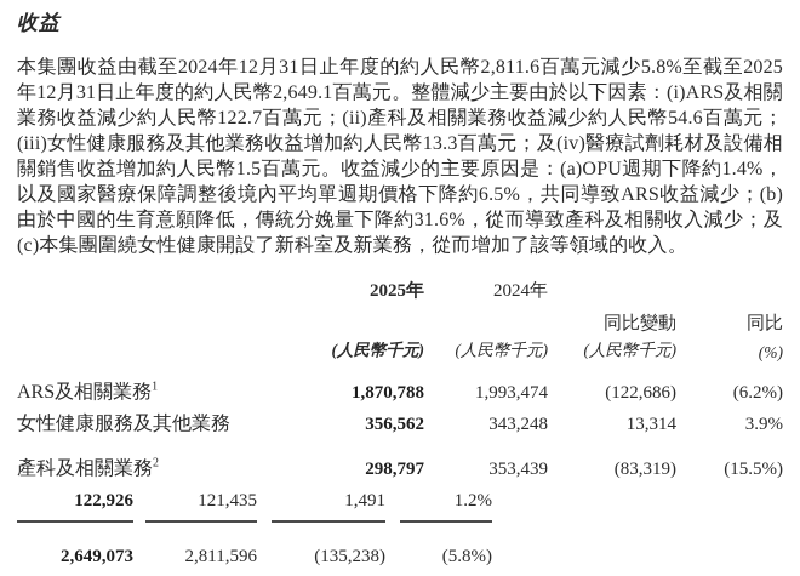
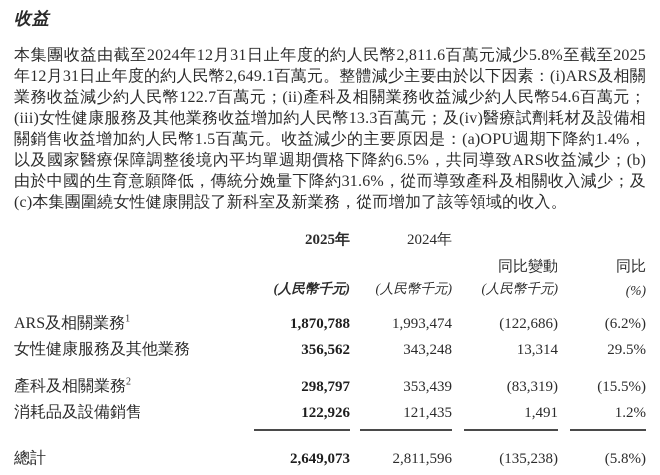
  收益
  本集團收益由截至2024年12月31日止年度的約人民幣2,811.6百萬元減少5.8%至截至2025年12月31日止年度的約人民幣2,649.1百萬元。整體減少主要由於以下因素：(i)ARS及相關業務收益減少約人民幣122.7百萬元；(ii)產科及相關業務收益減少約人民幣54.6百萬元；(iii)女性健康服務及其他業務收益增加約人民幣13.3百萬元；及(iv)醫療試劑耗材及設備相關銷售收益增加約人民幣1.5百萬元。收益減少的主要原因是：(a)OPU週期下降約1.4%，以及國家醫療保障調整後境內平均單週期價格下降約6.5%，共同導致ARS收益減少；(b)由於中國的生育意願降低，傳統分娩量下降約31.6%，從而導致產科及相關收入減少；及(c)本集團圍繞女性健康開設了新科室及新業務，從而增加了該等領域的收入。
  2025年
  2024年
  同比變動
  同比
  (人民幣千元)
  (人民幣千元)
  (人民幣千元)
  (%)
  ARS及相關業務1
  1,870,788
  1,993,474
  (122,686)
  (6.2%)
  女性健康服務及其他業務
  356,562
  343,248
  13,314
- 3.9%
+ 29.5%
  產科及相關業務2
  298,797
  353,439
  (83,319)
  (15.5%)
+ 消耗品及設備銷售
  122,926
  121,435
  1,491
  1.2%
+ 總計
  2,649,073
  2,811,596
  (135,238)
  (5.8%)
